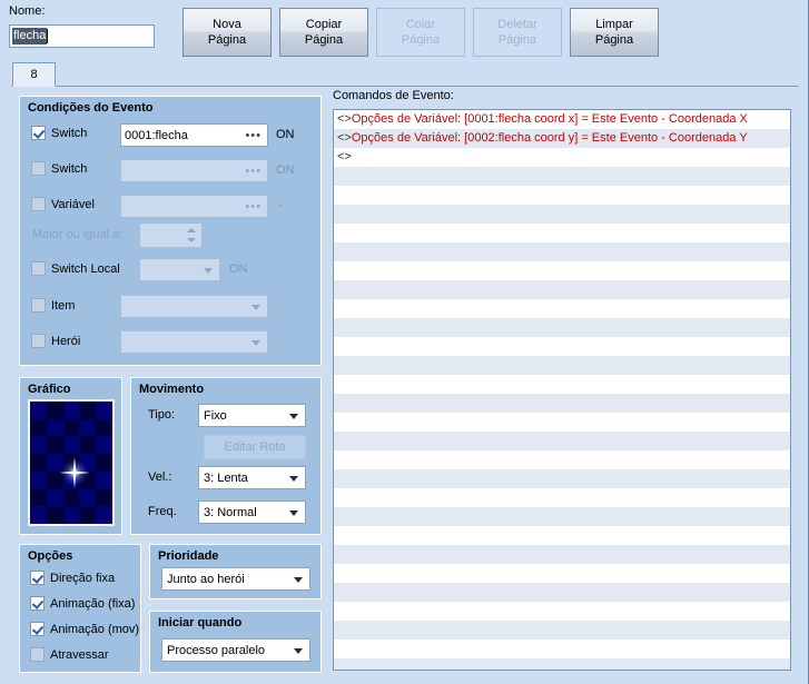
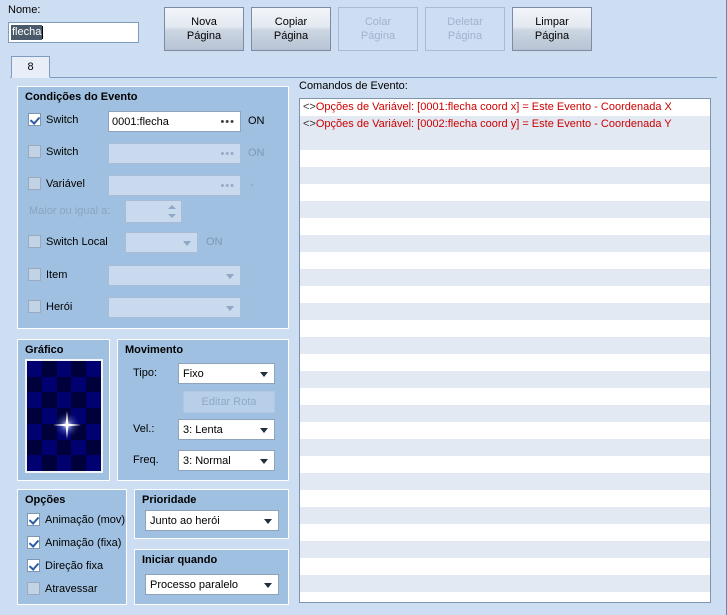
  Nome:
  flecha
  Nova
  Página
  Copiar
  Página
  Colar
  Página
  Deletar
  Página
  Limpar
  Página
  8
  Condições do Evento
  Switch
  0001:flecha
  •••
  ON
  Switch
  •••
  ON
  Variável
  •••
  Maior ou igual a:
  Switch Local
  ON
  Item
  Herói
  Gráfico
  Movimento
  Tipo:
  Fixo
  Editar Rota
  Vel.:
  3: Lenta
  Freq.
  3: Normal
  Opções
- Direção fixa
+ Animação (mov)
  Animação (fixa)
- Animação (mov)
+ Direção fixa
  Atravessar
  Prioridade
  Junto ao herói
  Iniciar quando
  Processo paralelo
  Comandos de Evento:
  <>Opções de Variável: [0001:flecha coord x] = Este Evento - Coordenada X
  <>Opções de Variável: [0002:flecha coord y] = Este Evento - Coordenada Y
- <>
